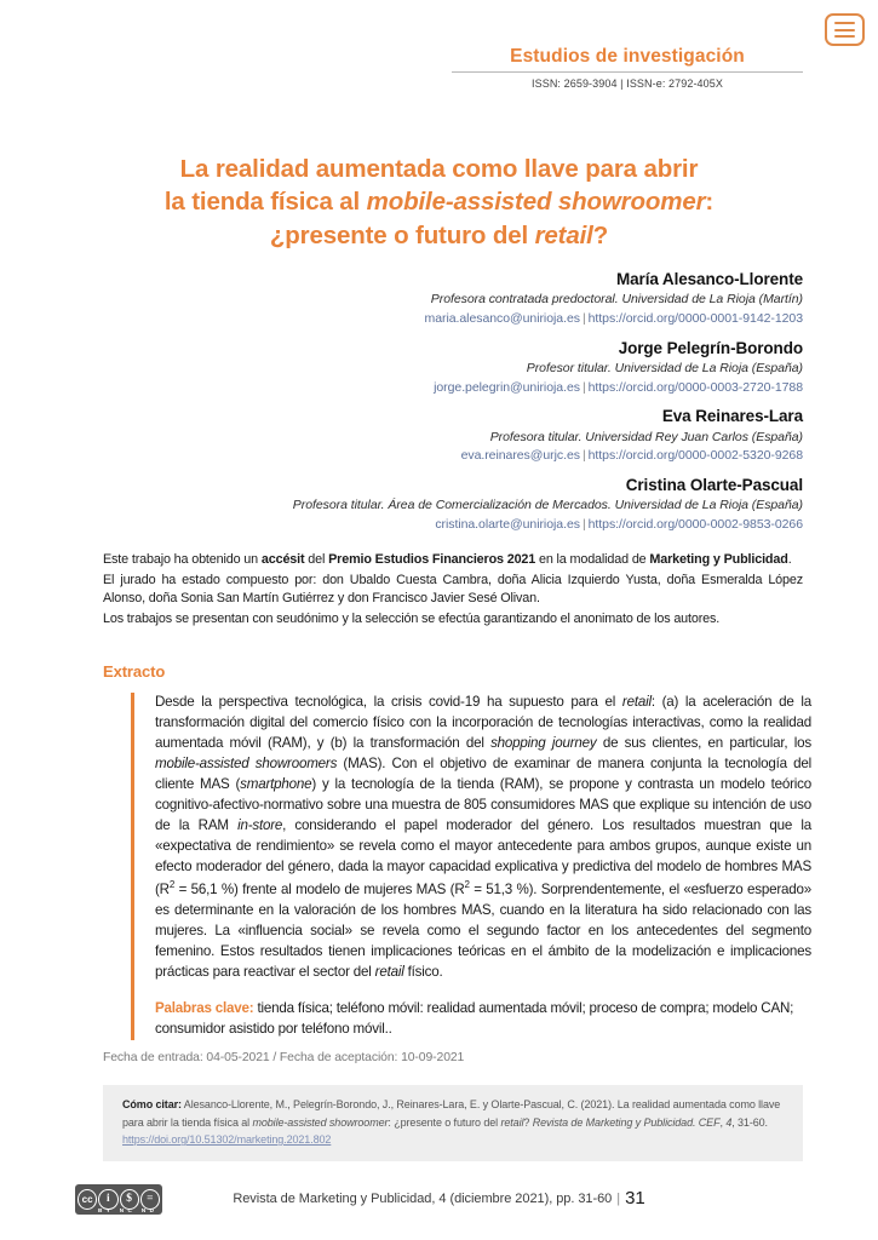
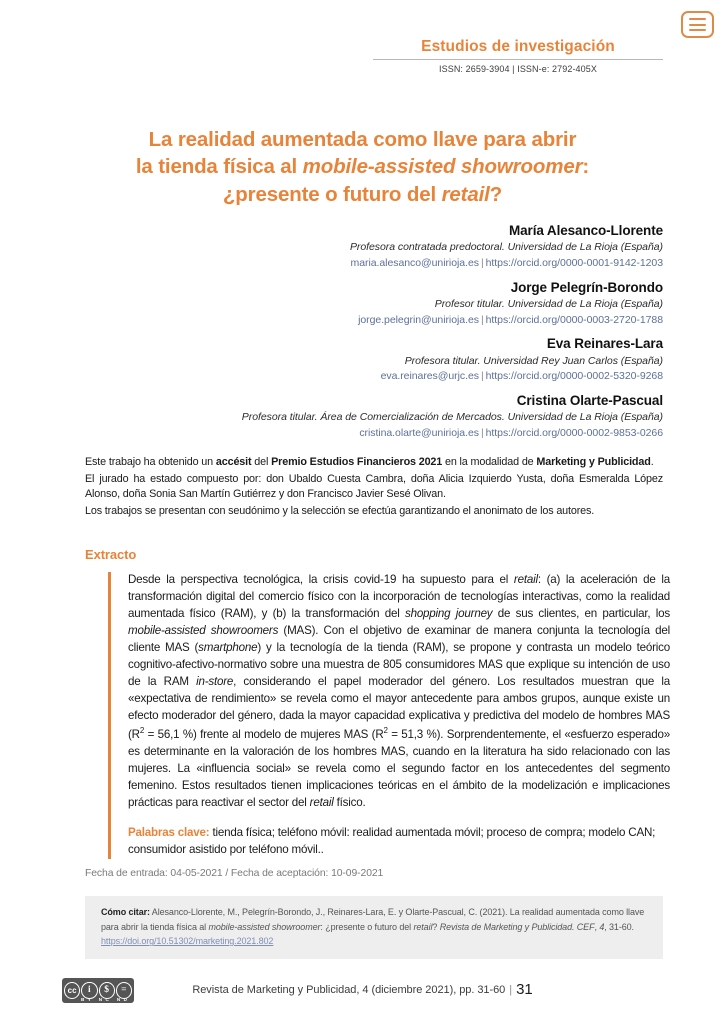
  Estudios de investigación
  ISSN: 2659-3904 | ISSN-e: 2792-405X
  La realidad aumentada como llave para abrir
  la tienda física al mobile-assisted showroomer:
  ¿presente o futuro del retail?
  María Alesanco-Llorente
- Profesora contratada predoctoral. Universidad de La Rioja (Martín)
+ Profesora contratada predoctoral. Universidad de La Rioja (España)
  maria.alesanco@unirioja.es | https://orcid.org/0000-0001-9142-1203
  Jorge Pelegrín-Borondo
  Profesor titular. Universidad de La Rioja (España)
  jorge.pelegrin@unirioja.es | https://orcid.org/0000-0003-2720-1788
  Eva Reinares-Lara
  Profesora titular. Universidad Rey Juan Carlos (España)
  eva.reinares@urjc.es | https://orcid.org/0000-0002-5320-9268
  Cristina Olarte-Pascual
  Profesora titular. Área de Comercialización de Mercados. Universidad de La Rioja (España)
  cristina.olarte@unirioja.es | https://orcid.org/0000-0002-9853-0266
  Este trabajo ha obtenido un accésit del Premio Estudios Financieros 2021 en la modalidad de Marketing y Publicidad.
  El jurado ha estado compuesto por: don Ubaldo Cuesta Cambra, doña Alicia Izquierdo Yusta, doña Esmeralda López Alonso, doña Sonia San Martín Gutiérrez y don Francisco Javier Sesé Olivan.
  Los trabajos se presentan con seudónimo y la selección se efectúa garantizando el anonimato de los autores.
  Extracto
- Desde la perspectiva tecnológica, la crisis covid-19 ha supuesto para el retail: (a) la aceleración de la transformación digital del comercio físico con la incorporación de tecnologías interactivas, como la realidad aumentada móvil (RAM), y (b) la transformación del shopping journey de sus clientes, en particular, los mobile-assisted showroomers (MAS). Con el objetivo de examinar de manera conjunta la tecnología del cliente MAS (smartphone) y la tecnología de la tienda (RAM), se propone y contrasta un modelo teórico cognitivo-afectivo-normativo sobre una muestra de 805 consumidores MAS que explique su intención de uso de la RAM in-store, considerando el papel moderador del género. Los resultados muestran que la «expectativa de rendimiento» se revela como el mayor antecedente para ambos grupos, aunque existe un efecto moderador del género, dada la mayor capacidad explicativa y predictiva del modelo de hombres MAS (R2 = 56,1 %) frente al modelo de mujeres MAS (R2 = 51,3 %). Sorprendentemente, el «esfuerzo esperado» es determinante en la valoración de los hombres MAS, cuando en la literatura ha sido relacionado con las mujeres. La «influencia social» se revela como el segundo factor en los antecedentes del segmento femenino. Estos resultados tienen implicaciones teóricas en el ámbito de la modelización e implicaciones prácticas para reactivar el sector del retail físico.
+ Desde la perspectiva tecnológica, la crisis covid-19 ha supuesto para el retail: (a) la aceleración de la transformación digital del comercio físico con la incorporación de tecnologías interactivas, como la realidad aumentada físico (RAM), y (b) la transformación del shopping journey de sus clientes, en particular, los mobile-assisted showroomers (MAS). Con el objetivo de examinar de manera conjunta la tecnología del cliente MAS (smartphone) y la tecnología de la tienda (RAM), se propone y contrasta un modelo teórico cognitivo-afectivo-normativo sobre una muestra de 805 consumidores MAS que explique su intención de uso de la RAM in-store, considerando el papel moderador del género. Los resultados muestran que la «expectativa de rendimiento» se revela como el mayor antecedente para ambos grupos, aunque existe un efecto moderador del género, dada la mayor capacidad explicativa y predictiva del modelo de hombres MAS (R2 = 56,1 %) frente al modelo de mujeres MAS (R2 = 51,3 %). Sorprendentemente, el «esfuerzo esperado» es determinante en la valoración de los hombres MAS, cuando en la literatura ha sido relacionado con las mujeres. La «influencia social» se revela como el segundo factor en los antecedentes del segmento femenino. Estos resultados tienen implicaciones teóricas en el ámbito de la modelización e implicaciones prácticas para reactivar el sector del retail físico.
  Palabras clave: tienda física; teléfono móvil: realidad aumentada móvil; proceso de compra; modelo CAN; consumidor asistido por teléfono móvil..
  Fecha de entrada: 04-05-2021 / Fecha de aceptación: 10-09-2021
  Cómo citar: Alesanco-Llorente, M., Pelegrín-Borondo, J., Reinares-Lara, E. y Olarte-Pascual, C. (2021). La realidad aumentada como llave para abrir la tienda física al mobile-assisted showroomer: ¿presente o futuro del retail? Revista de Marketing y Publicidad. CEF, 4, 31-60. https://doi.org/10.51302/marketing.2021.802
  cc
  i
  $
  =
  Revista de Marketing y Publicidad, 4 (diciembre 2021), pp. 31-60 | 31
